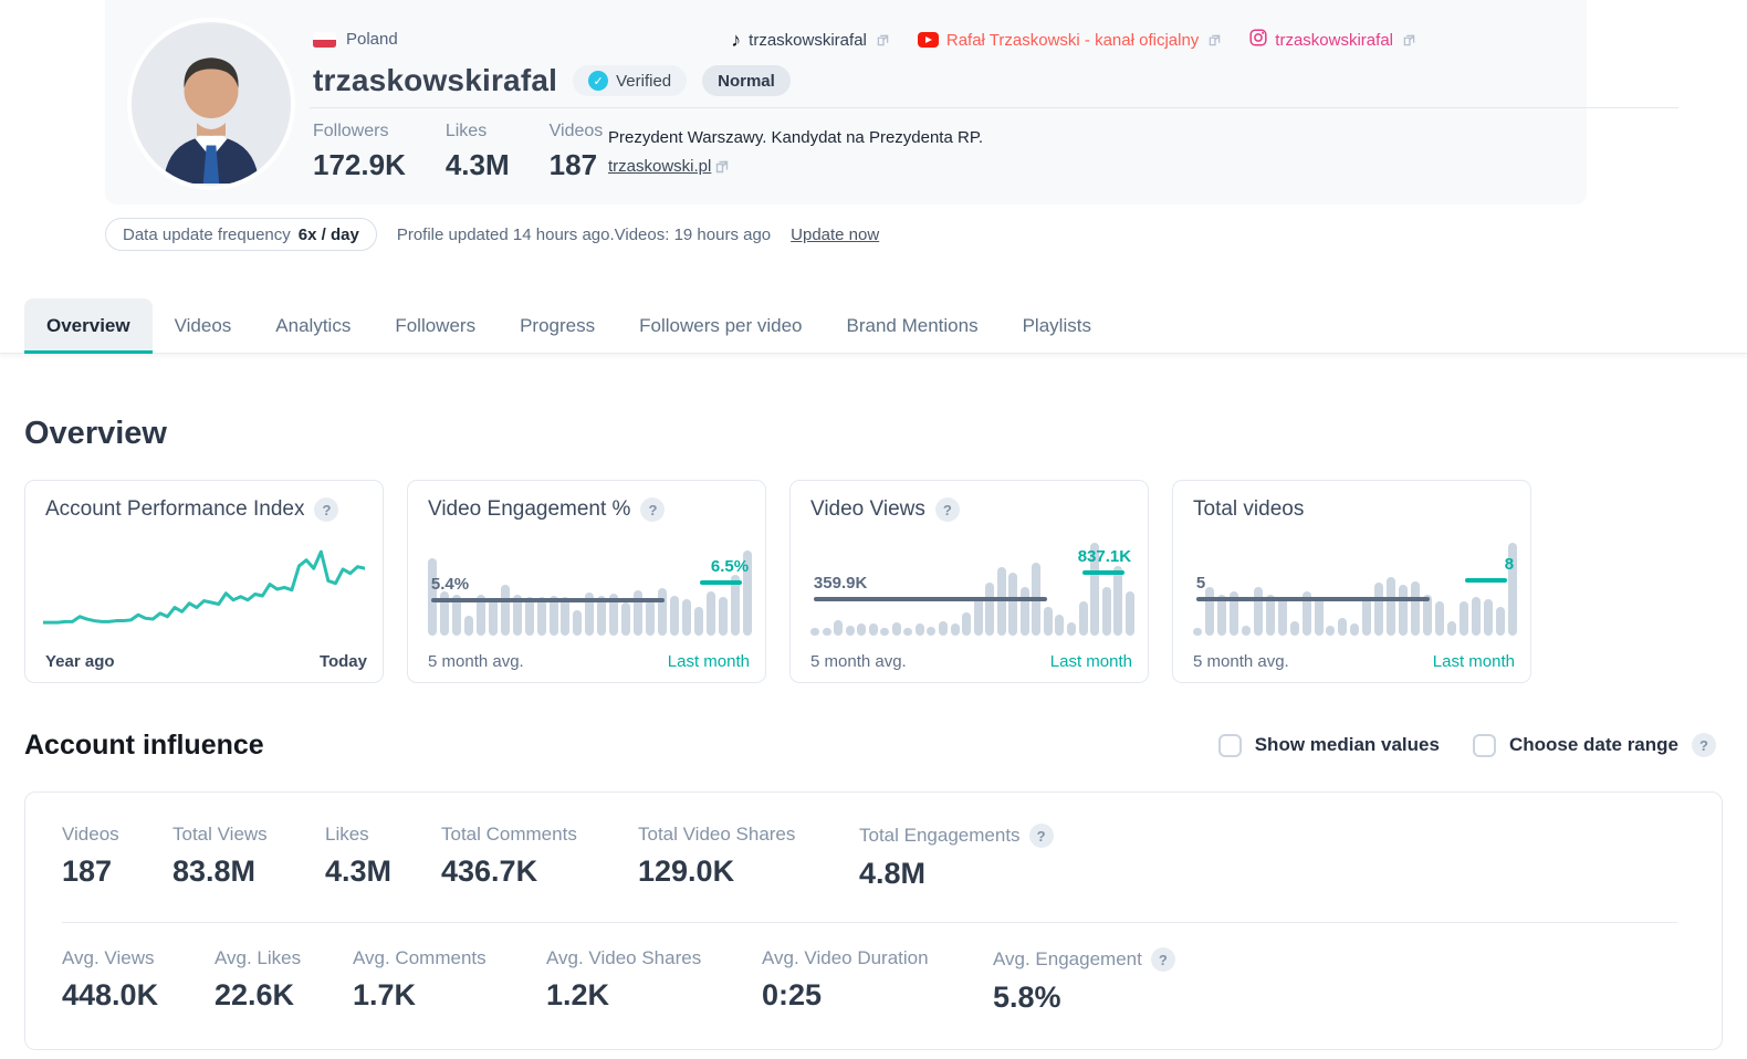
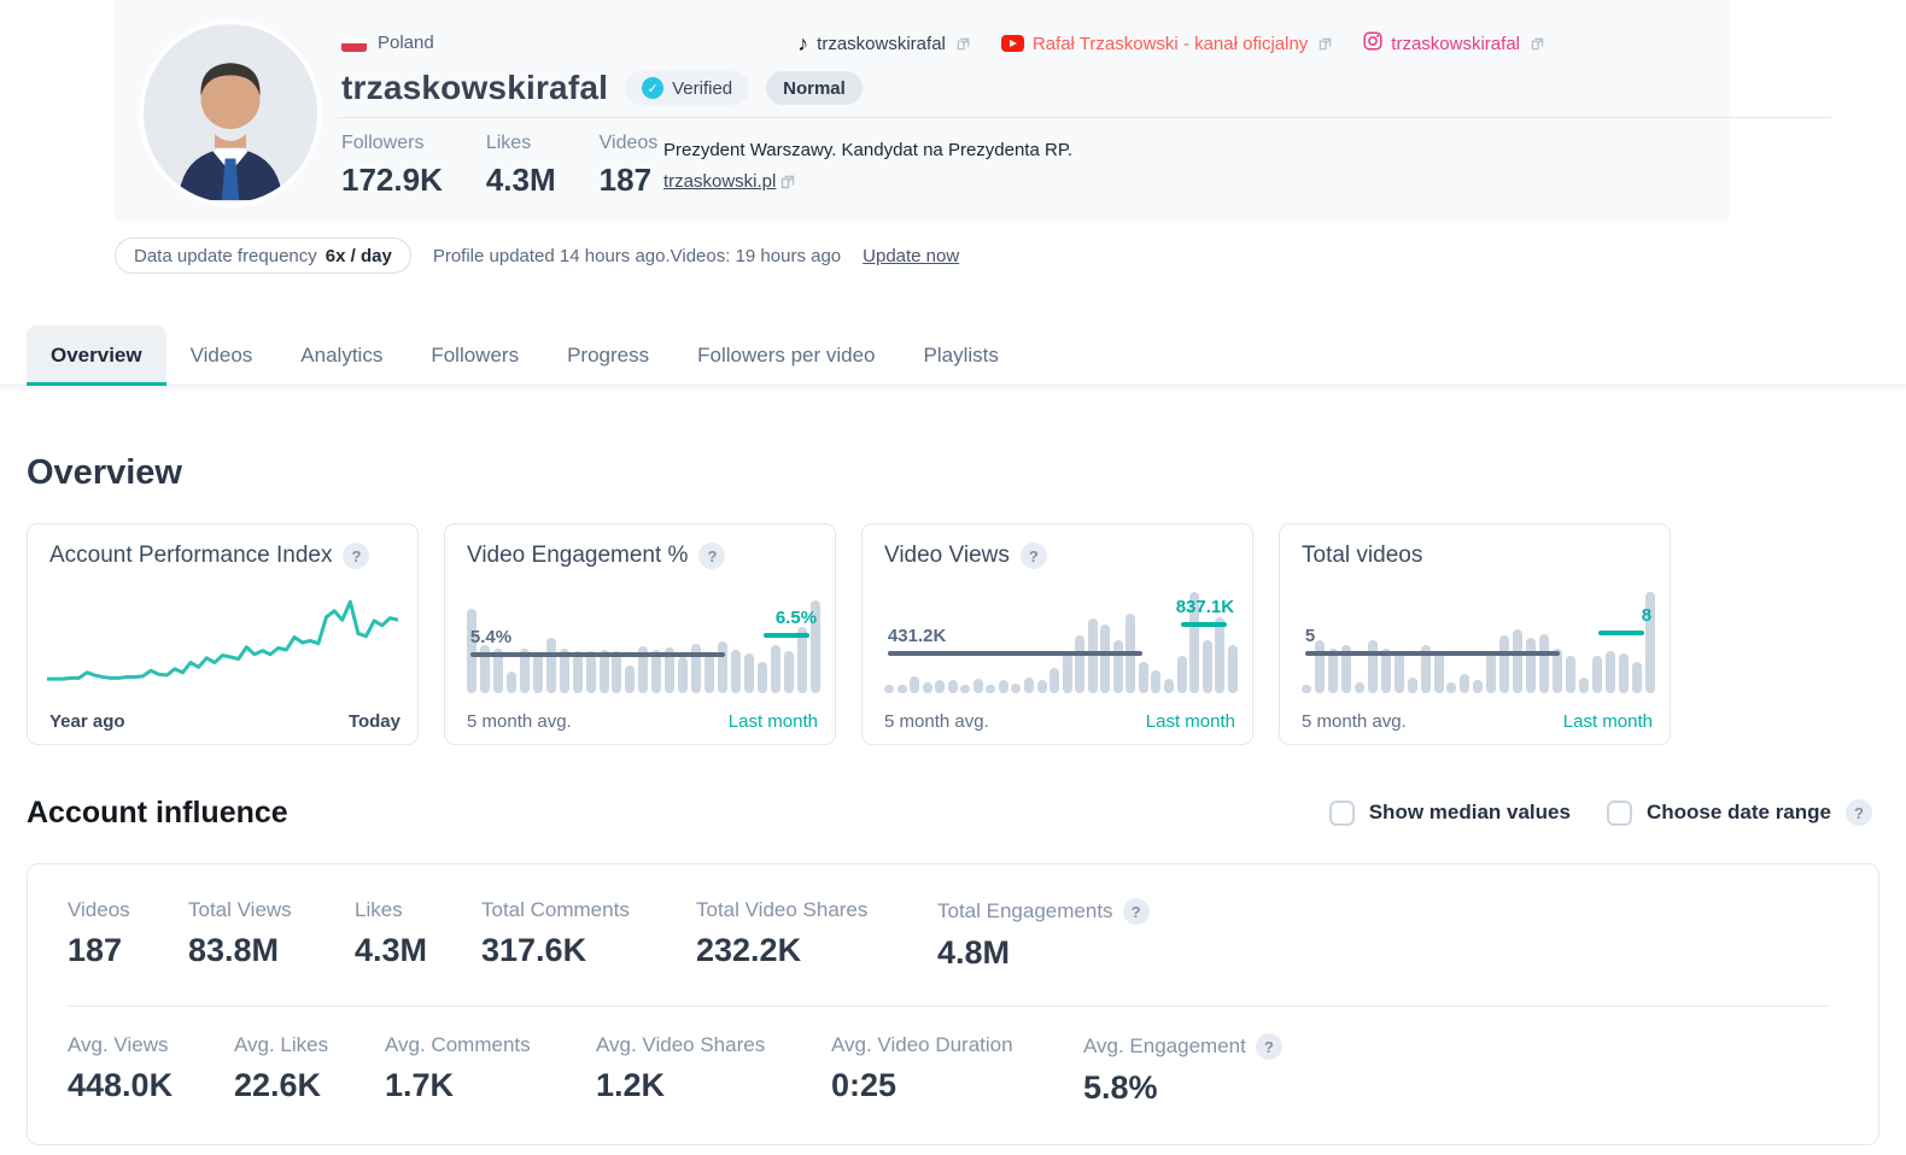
  Poland
  trzaskowskirafal
  ✓
  Verified
  Normal
  Followers
  172.9K
  Likes
  4.3M
  Videos
  187
  Prezydent Warszawy. Kandydat na Prezydenta RP.
  trzaskowski.pl
  ♪
  trzaskowskirafal
  Rafał Trzaskowski - kanał oficjalny
  trzaskowskirafal
  Data update frequency
  6x / day
  Profile updated 14 hours ago.Videos: 19 hours ago
  Update now
  Overview
  Videos
  Analytics
  Followers
  Progress
  Followers per video
- Brand Mentions
  Playlists
  Overview
  Account Performance Index
  ?
  Year ago
  Today
  Video Engagement %
  ?
  5.4%
  6.5%
  5 month avg.
  Last month
  Video Views
  ?
- 359.9K
+ 431.2K
  837.1K
  5 month avg.
  Last month
  Total videos
  5
  8
  5 month avg.
  Last month
  Account influence
  Show median values
  Choose date range
  ?
  Videos
  187
  Total Views
  83.8M
  Likes
  4.3M
  Total Comments
- 436.7K
+ 317.6K
  Total Video Shares
- 129.0K
+ 232.2K
  Total Engagements
  ?
  4.8M
  Avg. Views
  448.0K
  Avg. Likes
  22.6K
  Avg. Comments
  1.7K
  Avg. Video Shares
  1.2K
  Avg. Video Duration
  0:25
  Avg. Engagement
  ?
  5.8%
